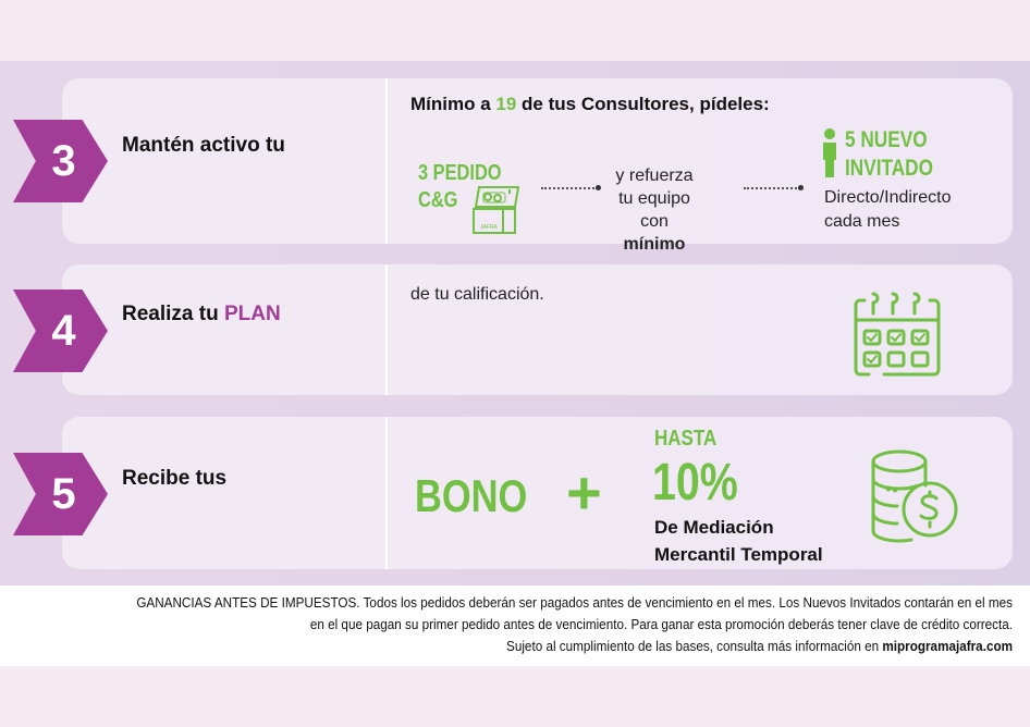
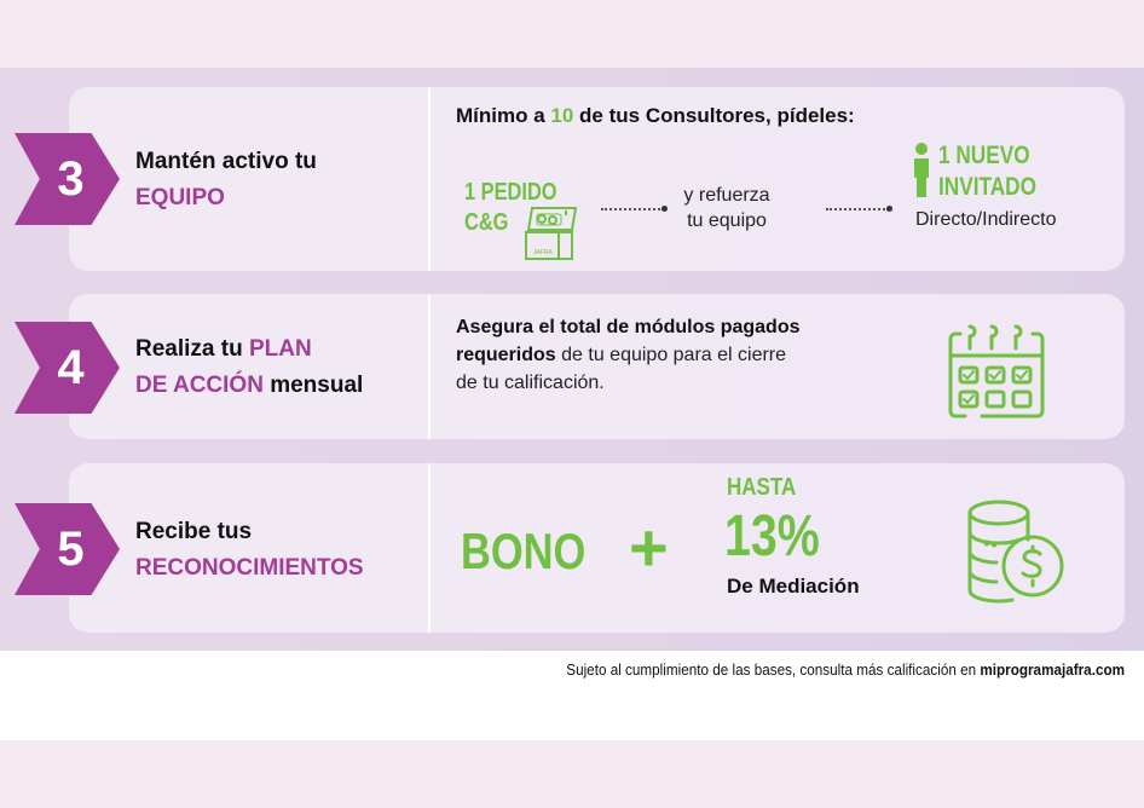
  3
  Mantén activo tu
+ EQUIPO
- Mínimo a 19 de tus Consultores, pídeles:
+ Mínimo a 10 de tus Consultores, pídeles:
- 3 PEDIDO
+ 1 PEDIDO
  C&G
  y refuerza
  tu equipo
- con mínimo
- 5 NUEVO
+ 1 NUEVO
  INVITADO
  Directo/Indirecto
- cada mes
  4
  Realiza tu PLAN
+ DE ACCIÓN mensual
+ Asegura el total de módulos pagados
+ requeridos de tu equipo para el cierre
  de tu calificación.
  5
  Recibe tus
+ RECONOCIMIENTOS
  BONO
  +
  HASTA
- 10%
+ 13%
  De Mediación
- Mercantil Temporal
- GANANCIAS ANTES DE IMPUESTOS. Todos los pedidos deberán ser pagados antes de vencimiento en el mes. Los Nuevos Invitados contarán en el mes
- en el que pagan su primer pedido antes de vencimiento. Para ganar esta promoción deberás tener clave de crédito correcta.
- Sujeto al cumplimiento de las bases, consulta más información en miprogramajafra.com
+ Sujeto al cumplimiento de las bases, consulta más calificación en miprogramajafra.com
